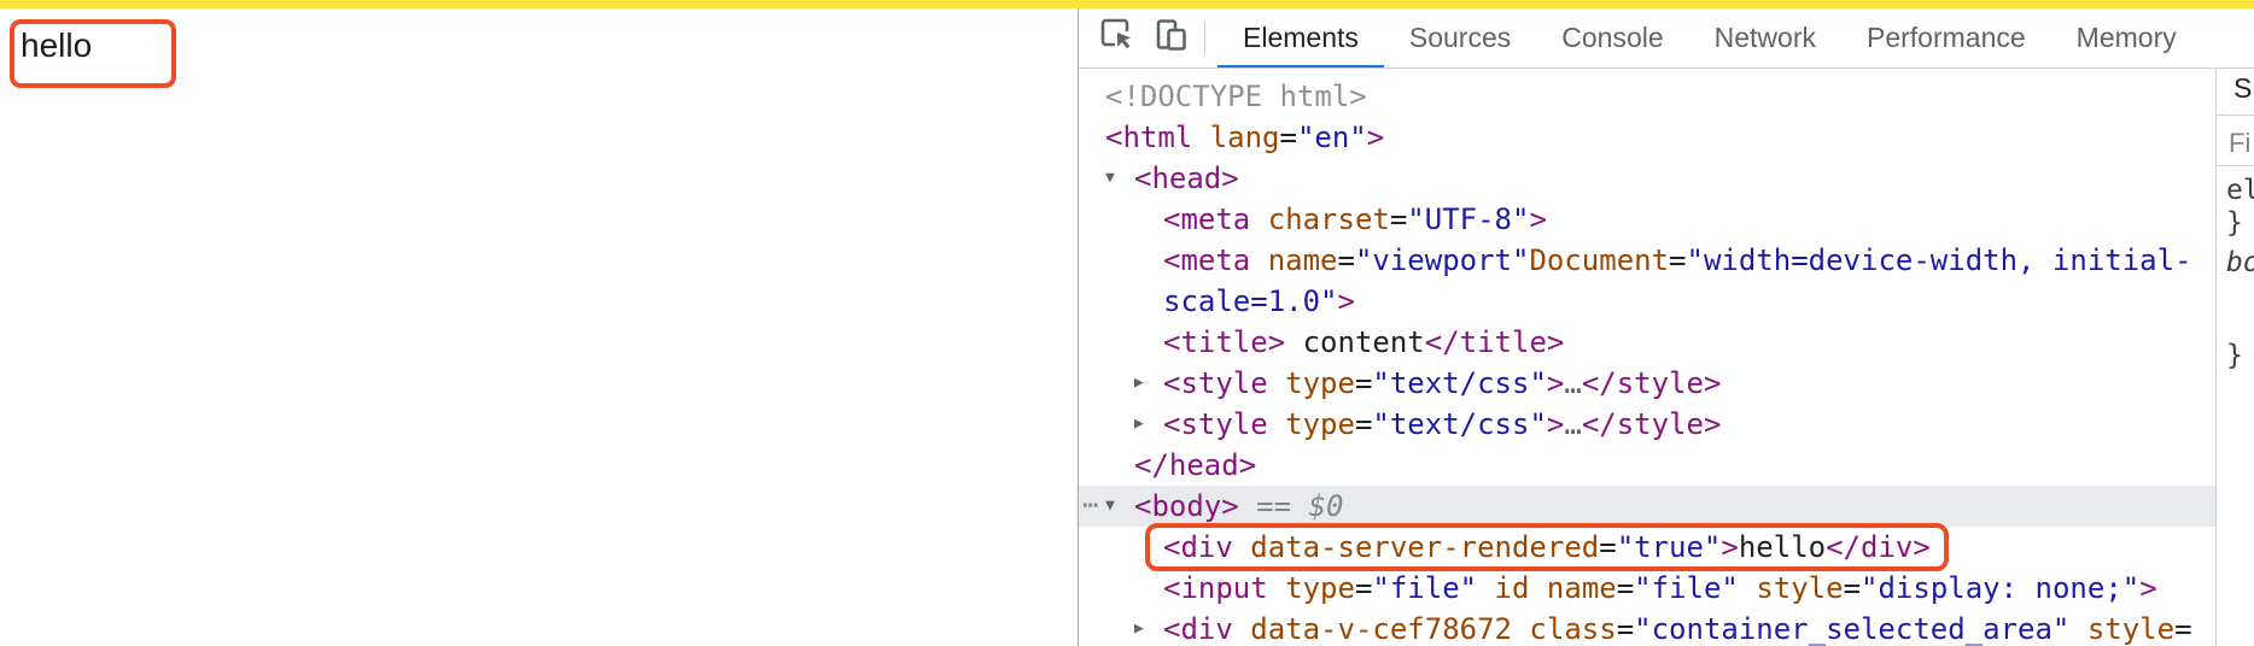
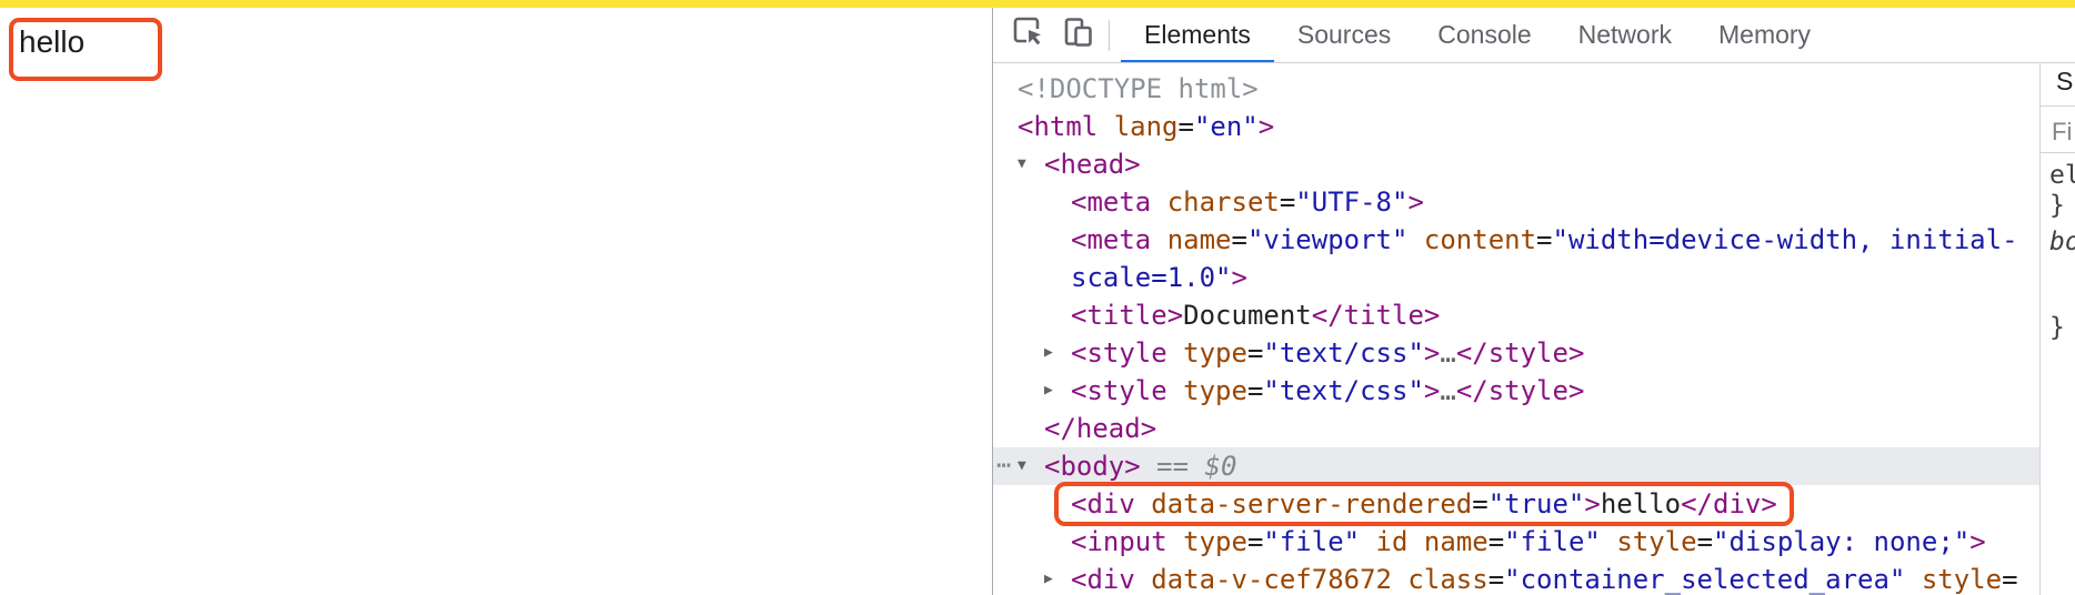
  hello
  Elements
  Sources
  Console
  Network
- Performance
  Memory
  <!DOCTYPE html>
  <html lang="en">
  ▼
  <head>
  <meta charset="UTF-8">
- <meta name="viewport"Document="width=device-width, initial-
+ <meta name="viewport" content="width=device-width, initial-
  scale=1.0">
- <title> content</title>
+ <title>Document</title>
  ▶
  <style type="text/css">…</style>
  ▶
  <style type="text/css">…</style>
  </head>
  ⋯
  ▼
  <body> == $0
  <div data-server-rendered="true">hello</div>
  <input type="file" id name="file" style="display: none;">
  ▶
  <div data-v-cef78672 class="container_selected_area" style=
  S
  Fi
  el
  }
  bo
  }
